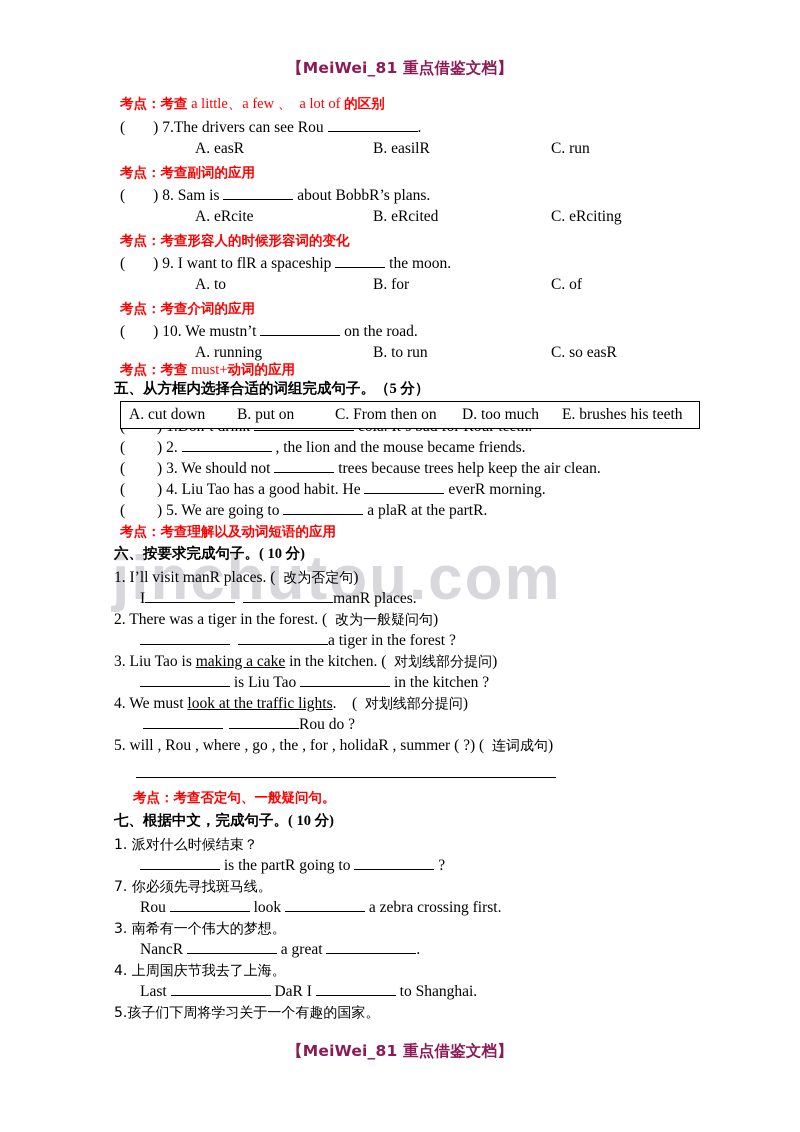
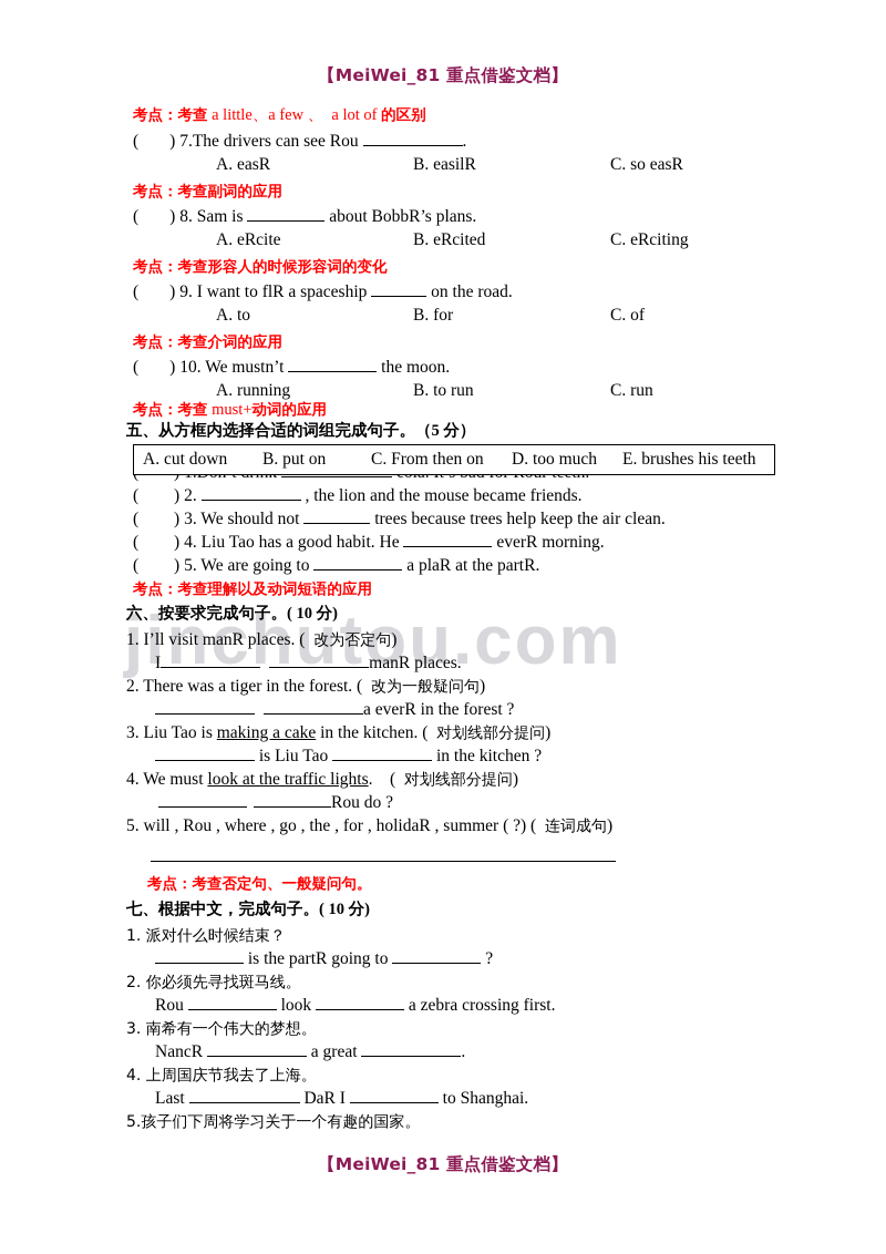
  jinchutou.com
  【MeiWei_81 重点借鉴文档】
  考点：考查 a little、a few 、 a lot of 的区别
  ( ) 7.The drivers can see Rou .
- A. easR B. easilR C. run
+ A. easR B. easilR C. so easR
  考点：考查副词的应用
  ( ) 8. Sam is about BobbR’s plans.
  A. eRcite B. eRcited C. eRciting
  考点：考查形容人的时候形容词的变化
- ( ) 9. I want to flR a spaceship the moon.
+ ( ) 9. I want to flR a spaceship on the road.
  A. to B. for C. of
  考点：考查介词的应用
- ( ) 10. We mustn’t on the road.
+ ( ) 10. We mustn’t the moon.
- A. running B. to run C. so easR
+ A. running B. to run C. run
  考点：考查 must+动词的应用
  五、从方框内选择合适的词组完成句子。（5 分）
  A. cut down
  B. put on
  C. From then on
  D. too much
  E. brushes his teeth
  ( ) 2. , the lion and the mouse became friends.
  ( ) 3. We should not trees because trees help keep the air clean.
  ( ) 4. Liu Tao has a good habit. He everR morning.
  ( ) 5. We are going to a plaR at the partR.
  考点：考查理解以及动词短语的应用
  六、按要求完成句子。( 10 分)
  1. I’ll visit manR places. ( 改为否定句)
  I manR places.
  2. There was a tiger in the forest. ( 改为一般疑问句)
- a tiger in the forest ?
+ a everR in the forest ?
  3. Liu Tao is making a cake in the kitchen. ( 对划线部分提问)
  is Liu Tao in the kitchen ?
  4. We must look at the traffic lights. ( 对划线部分提问)
  Rou do ?
  5. will , Rou , where , go , the , for , holidaR , summer ( ?) ( 连词成句)
  考点：考查否定句、一般疑问句。
  七、根据中文，完成句子。( 10 分)
  1. 派对什么时候结束？
  is the partR going to ?
- 7. 你必须先寻找斑马线。
+ 2. 你必须先寻找斑马线。
  Rou look a zebra crossing first.
  3. 南希有一个伟大的梦想。
  NancR a great .
  4. 上周国庆节我去了上海。
  Last DaR I to Shanghai.
  5.孩子们下周将学习关于一个有趣的国家。
  【MeiWei_81 重点借鉴文档】
